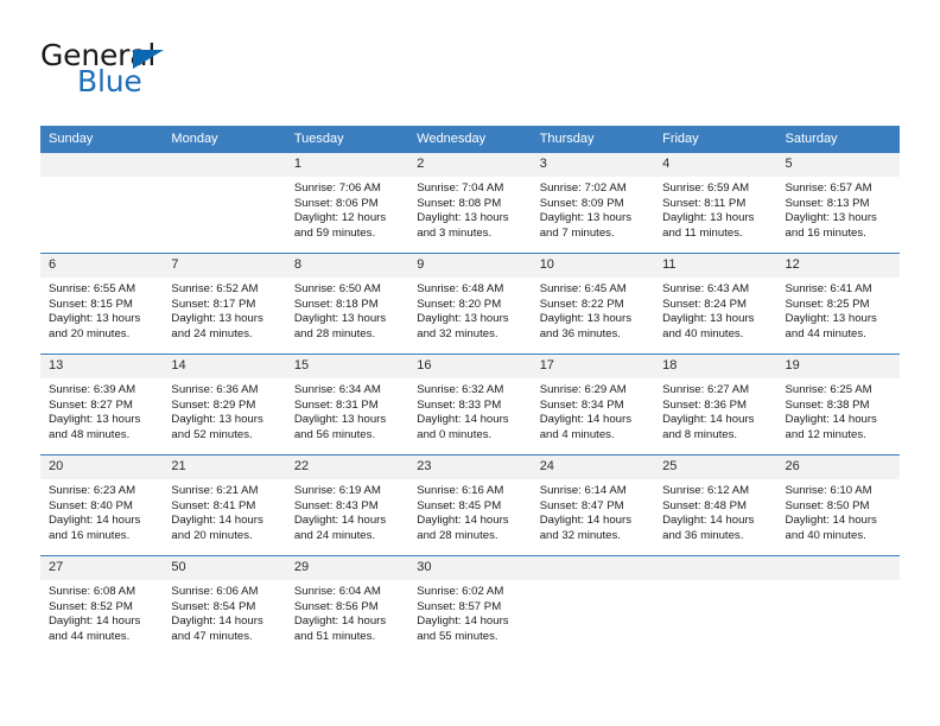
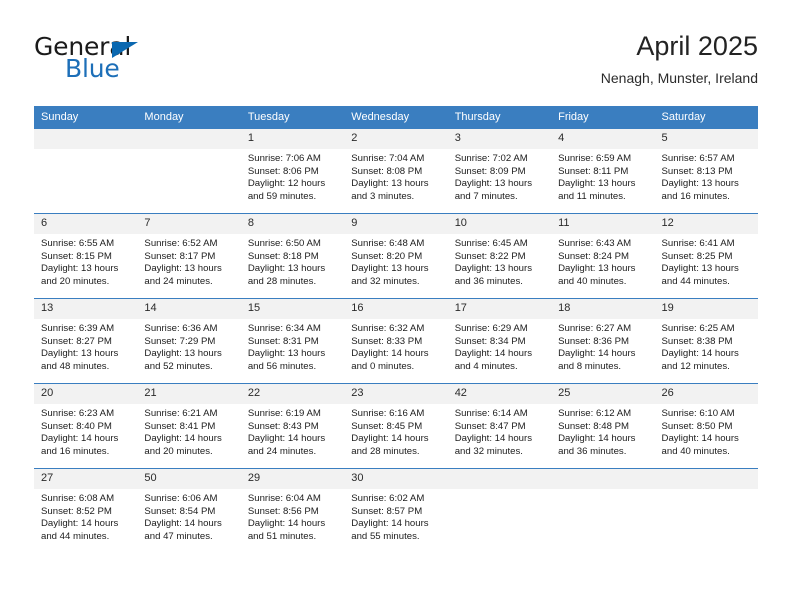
  General
  Blue
+ April 2025
+ Nenagh, Munster, Ireland
  Sunday	Monday	Tuesday	Wednesday	Thursday	Friday	Saturday
  		1 Sunrise: 7:06 AM Sunset: 8:06 PM Daylight: 12 hours and 59 minutes.	2 Sunrise: 7:04 AM Sunset: 8:08 PM Daylight: 13 hours and 3 minutes.	3 Sunrise: 7:02 AM Sunset: 8:09 PM Daylight: 13 hours and 7 minutes.	4 Sunrise: 6:59 AM Sunset: 8:11 PM Daylight: 13 hours and 11 minutes.	5 Sunrise: 6:57 AM Sunset: 8:13 PM Daylight: 13 hours and 16 minutes.
  6 Sunrise: 6:55 AM Sunset: 8:15 PM Daylight: 13 hours and 20 minutes.	7 Sunrise: 6:52 AM Sunset: 8:17 PM Daylight: 13 hours and 24 minutes.	8 Sunrise: 6:50 AM Sunset: 8:18 PM Daylight: 13 hours and 28 minutes.	9 Sunrise: 6:48 AM Sunset: 8:20 PM Daylight: 13 hours and 32 minutes.	10 Sunrise: 6:45 AM Sunset: 8:22 PM Daylight: 13 hours and 36 minutes.	11 Sunrise: 6:43 AM Sunset: 8:24 PM Daylight: 13 hours and 40 minutes.	12 Sunrise: 6:41 AM Sunset: 8:25 PM Daylight: 13 hours and 44 minutes.
- 13 Sunrise: 6:39 AM Sunset: 8:27 PM Daylight: 13 hours and 48 minutes.	14 Sunrise: 6:36 AM Sunset: 8:29 PM Daylight: 13 hours and 52 minutes.	15 Sunrise: 6:34 AM Sunset: 8:31 PM Daylight: 13 hours and 56 minutes.	16 Sunrise: 6:32 AM Sunset: 8:33 PM Daylight: 14 hours and 0 minutes.	17 Sunrise: 6:29 AM Sunset: 8:34 PM Daylight: 14 hours and 4 minutes.	18 Sunrise: 6:27 AM Sunset: 8:36 PM Daylight: 14 hours and 8 minutes.	19 Sunrise: 6:25 AM Sunset: 8:38 PM Daylight: 14 hours and 12 minutes.
+ 13 Sunrise: 6:39 AM Sunset: 8:27 PM Daylight: 13 hours and 48 minutes.	14 Sunrise: 6:36 AM Sunset: 7:29 PM Daylight: 13 hours and 52 minutes.	15 Sunrise: 6:34 AM Sunset: 8:31 PM Daylight: 13 hours and 56 minutes.	16 Sunrise: 6:32 AM Sunset: 8:33 PM Daylight: 14 hours and 0 minutes.	17 Sunrise: 6:29 AM Sunset: 8:34 PM Daylight: 14 hours and 4 minutes.	18 Sunrise: 6:27 AM Sunset: 8:36 PM Daylight: 14 hours and 8 minutes.	19 Sunrise: 6:25 AM Sunset: 8:38 PM Daylight: 14 hours and 12 minutes.
- 20 Sunrise: 6:23 AM Sunset: 8:40 PM Daylight: 14 hours and 16 minutes.	21 Sunrise: 6:21 AM Sunset: 8:41 PM Daylight: 14 hours and 20 minutes.	22 Sunrise: 6:19 AM Sunset: 8:43 PM Daylight: 14 hours and 24 minutes.	23 Sunrise: 6:16 AM Sunset: 8:45 PM Daylight: 14 hours and 28 minutes.	24 Sunrise: 6:14 AM Sunset: 8:47 PM Daylight: 14 hours and 32 minutes.	25 Sunrise: 6:12 AM Sunset: 8:48 PM Daylight: 14 hours and 36 minutes.	26 Sunrise: 6:10 AM Sunset: 8:50 PM Daylight: 14 hours and 40 minutes.
+ 20 Sunrise: 6:23 AM Sunset: 8:40 PM Daylight: 14 hours and 16 minutes.	21 Sunrise: 6:21 AM Sunset: 8:41 PM Daylight: 14 hours and 20 minutes.	22 Sunrise: 6:19 AM Sunset: 8:43 PM Daylight: 14 hours and 24 minutes.	23 Sunrise: 6:16 AM Sunset: 8:45 PM Daylight: 14 hours and 28 minutes.	42 Sunrise: 6:14 AM Sunset: 8:47 PM Daylight: 14 hours and 32 minutes.	25 Sunrise: 6:12 AM Sunset: 8:48 PM Daylight: 14 hours and 36 minutes.	26 Sunrise: 6:10 AM Sunset: 8:50 PM Daylight: 14 hours and 40 minutes.
  27 Sunrise: 6:08 AM Sunset: 8:52 PM Daylight: 14 hours and 44 minutes.	50 Sunrise: 6:06 AM Sunset: 8:54 PM Daylight: 14 hours and 47 minutes.	29 Sunrise: 6:04 AM Sunset: 8:56 PM Daylight: 14 hours and 51 minutes.	30 Sunrise: 6:02 AM Sunset: 8:57 PM Daylight: 14 hours and 55 minutes.
